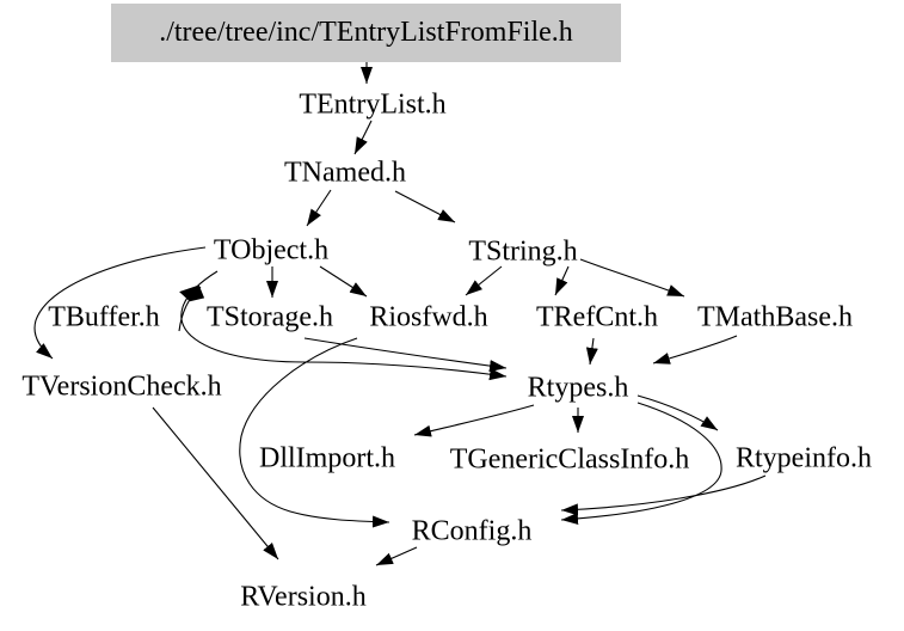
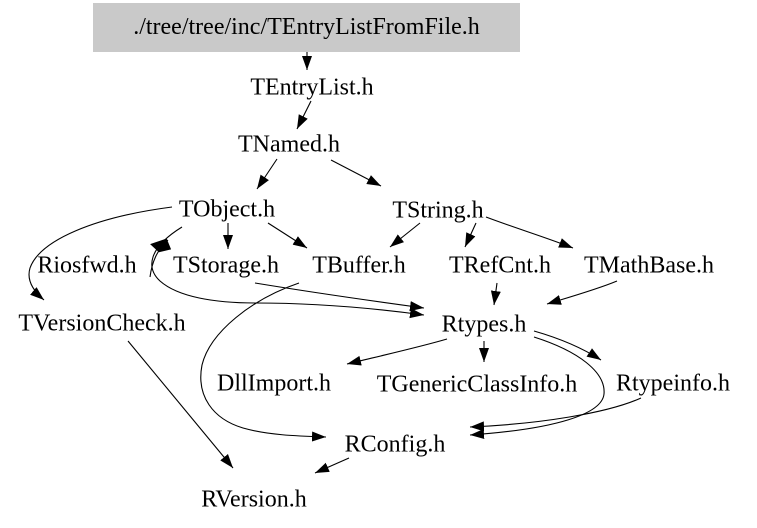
  ./tree/tree/inc/TEntryListFromFile.h
  TEntryList.h
  TNamed.h
  TObject.h
  TString.h
- TBuffer.h
+ Riosfwd.h
  TStorage.h
- Riosfwd.h
+ TBuffer.h
  TRefCnt.h
  TMathBase.h
  TVersionCheck.h
  Rtypes.h
  DllImport.h
  TGenericClassInfo.h
  Rtypeinfo.h
  RConfig.h
  RVersion.h
